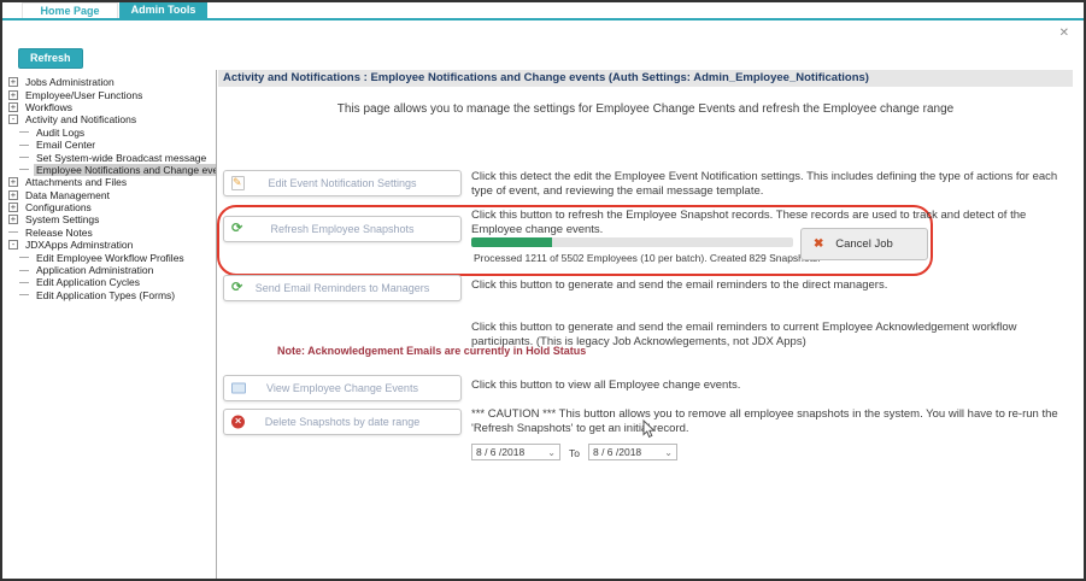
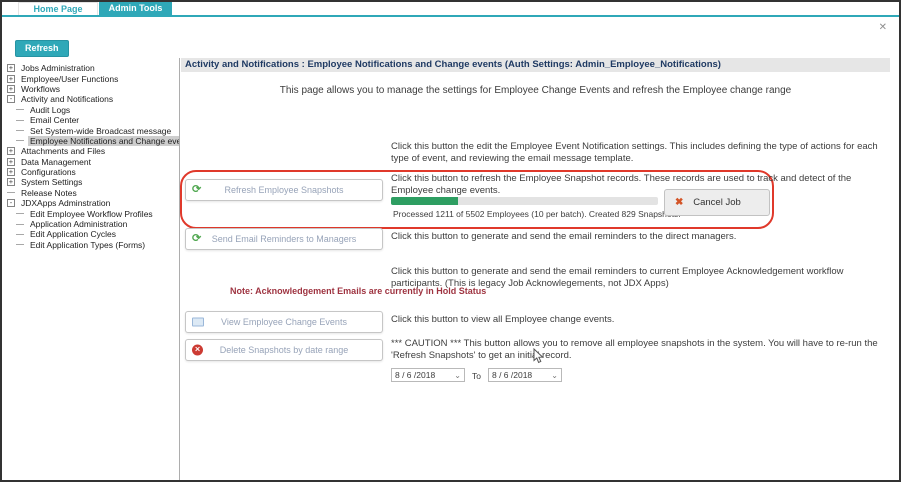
  Home Page
  Admin Tools
  ✕
  Refresh
  +
  Jobs Administration
  +
  Employee/User Functions
  +
  Workflows
  -
  Activity and Notifications
  Audit Logs
  Email Center
  Set System-wide Broadcast message
  Employee Notifications and Change eve
  +
  Attachments and Files
  +
  Data Management
  +
  Configurations
  +
  System Settings
  Release Notes
  -
  JDXApps Adminstration
  Edit Employee Workflow Profiles
  Application Administration
  Edit Application Cycles
  Edit Application Types (Forms)
  Activity and Notifications : Employee Notifications and Change events (Auth Settings: Admin_Employee_Notifications)
  This page allows you to manage the settings for Employee Change Events and refresh the Employee change range
- Edit Event Notification Settings
- Click this detect the edit the Employee Event Notification settings. This includes defining the type of actions for each type of event, and reviewing the email message template.
+ Click this button the edit the Employee Event Notification settings. This includes defining the type of actions for each type of event, and reviewing the email message template.
  ⟳
  Refresh Employee Snapshots
  Click this button to refresh the Employee Snapshot records. These records are used to track and detect of the Employee change events.
  Processed 1211 of 5502 Employees (10 per batch). Created 829 Snaps
  ✖
  Cancel Job
  ⟳
  Send Email Reminders to Managers
  Click this button to generate and send the email reminders to the direct managers.
  Click this button to generate and send the email reminders to current Employee Acknowledgement workflow participants. (This is legacy Job Acknowlegements, not JDX Apps)
  Note: Acknowledgement Emails are currently in Hold Status
  View Employee Change Events
  Click this button to view all Employee change events.
  Delete Snapshots by date range
  *** CAUTION *** This button allows you to remove all employee snapshots in the system. You will have to re-run the 'Refresh Snapshots' to get an initi record.
  8 / 6 /2018
  ⌄
  To
  8 / 6 /2018
  ⌄
